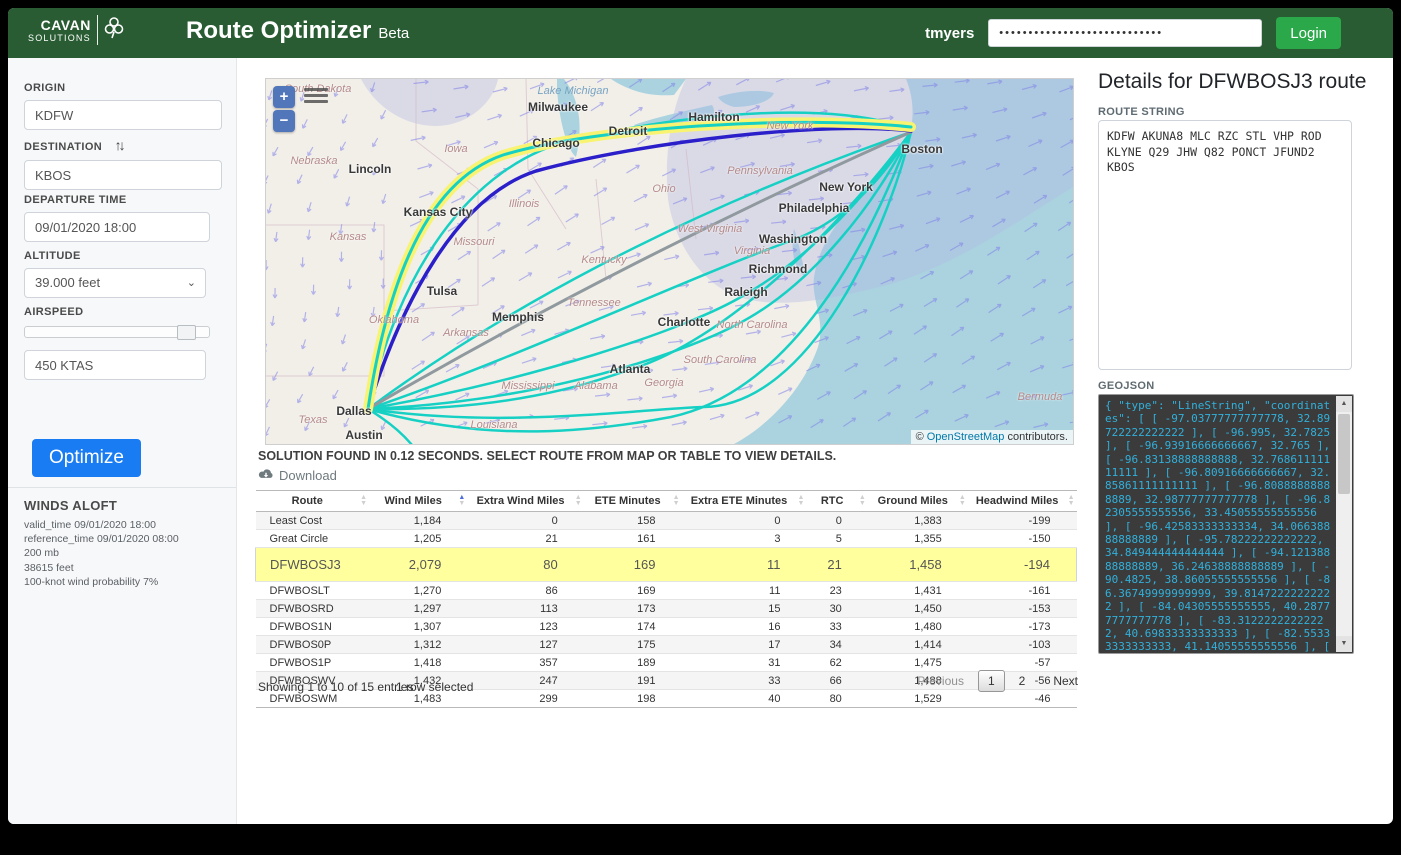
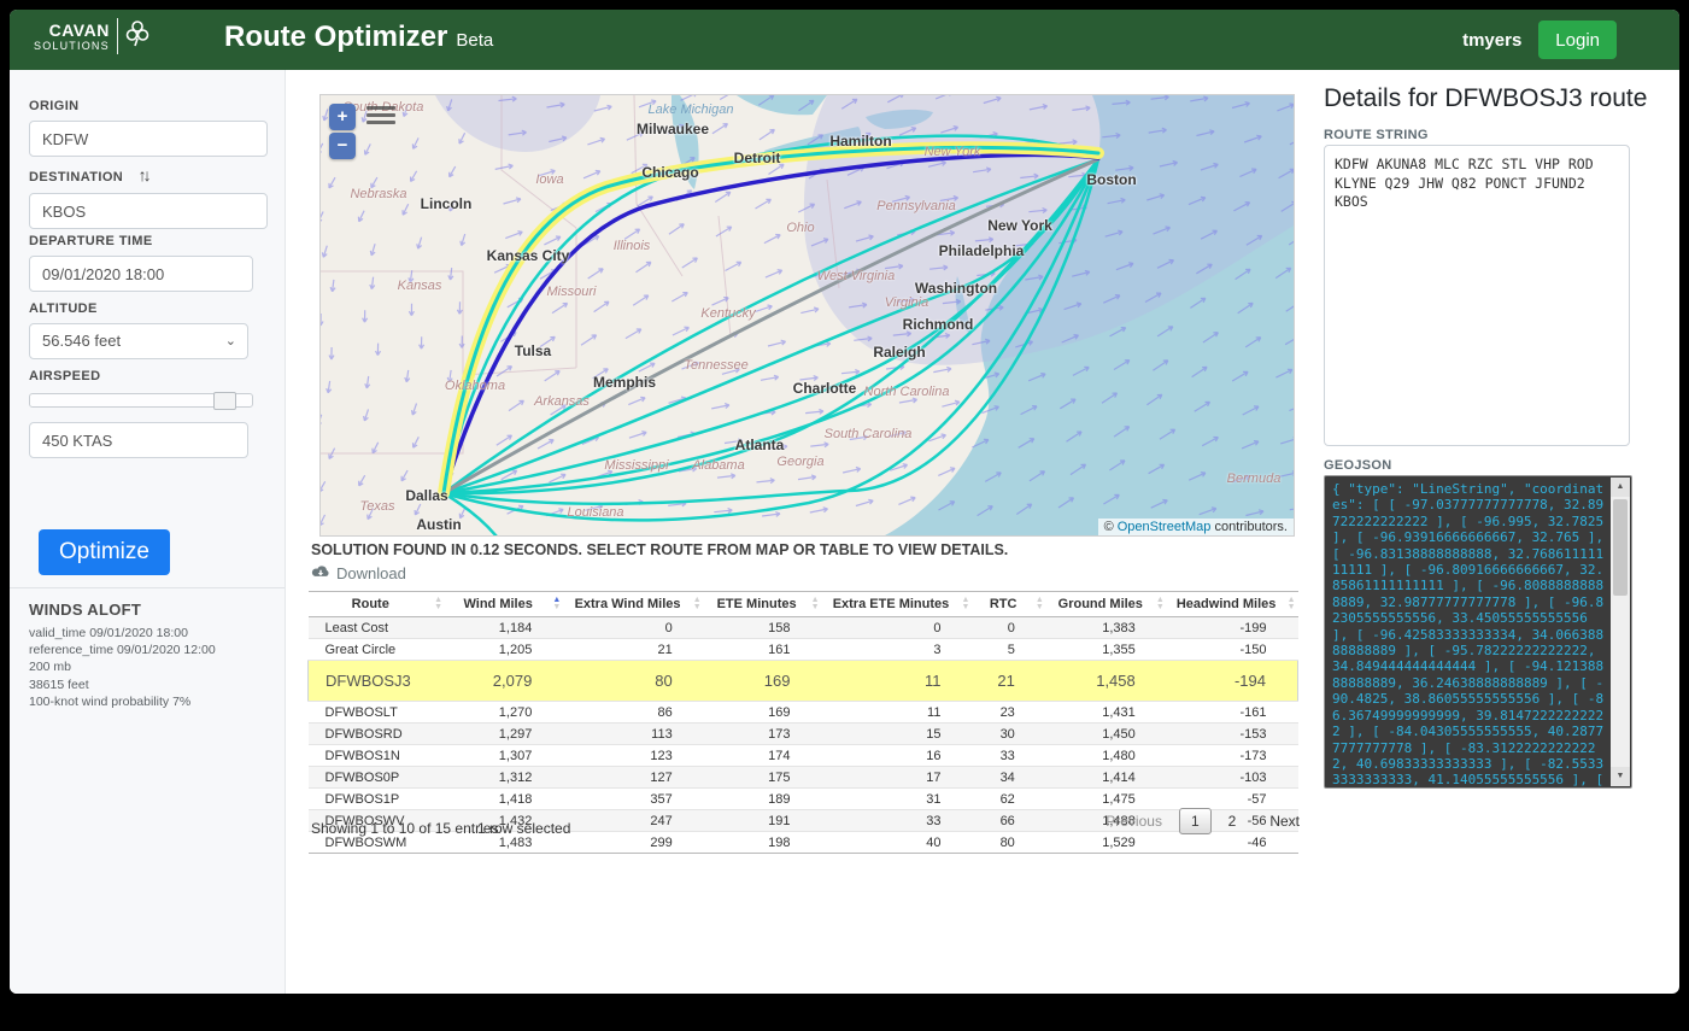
  CAVAN
  SOLUTIONS
  Route Optimizer Beta
  tmyers
- ••••••••••••••••••••••••••••
  Login
  ORIGIN
  KDFW
  DESTINATION ↑↓
  KBOS
  DEPARTURE TIME
  09/01/2020 18:00
  ALTITUDE
- 39.000 feet
+ 56.546 feet
  ⌄
  AIRSPEED
  450 KTAS
  Optimize
  WINDS ALOFT
  valid_time 09/01/2020 18:00
- reference_time 09/01/2020 08:00
+ reference_time 09/01/2020 12:00
  200 mb
  38615 feet
  100-knot wind probability 7%
  outh Dakota
  Nebraska
  Iowa
  Illinois
  Missouri
  Kansas
  Oklahoma
  Arkansas
  Texas
  Louisiana
  Mississippi
  Alabama
  Georgia
  Tennessee
  Kentucky
  Ohio
  Pennsylvania
  New York
  West Virginia
  Virginia
  North Carolina
  South Carolina
  Bermuda
  Lake Michigan
  Milwaukee
  Chicago
  Detroit
  Hamilton
  Lincoln
  Kansas City
  Tulsa
  Memphis
  Atlanta
  Raleigh
  Charlotte
  Richmond
  Washington
  Philadelphia
  New York
  Boston
  Austin
  Dallas
  +
  −
  © OpenStreetMap contributors.
  SOLUTION FOUND IN 0.12 SECONDS. SELECT ROUTE FROM MAP OR TABLE TO VIEW DETAILS.
  Download
  Route	Wind Miles	Extra Wind Miles	ETE Minutes	Extra ETE Minutes	RTC	Ground Miles	Headwind Miles
  Least Cost	1,184	0	158	0	0	1,383	-199
  Great Circle	1,205	21	161	3	5	1,355	-150
  DFWBOSJ3	2,079	80	169	11	21	1,458	-194
  DFWBOSLT	1,270	86	169	11	23	1,431	-161
  DFWBOSRD	1,297	113	173	15	30	1,450	-153
  DFWBOS1N	1,307	123	174	16	33	1,480	-173
  DFWBOS0P	1,312	127	175	17	34	1,414	-103
  DFWBOS1P	1,418	357	189	31	62	1,475	-57
  DFWBOSWV	1,432	247	191	33	66	1,488	-56
  DFWBOSWM	1,483	299	198	40	80	1,529	-46
  Showing 1 to 10 of 15 entries
  1 row selected
  Previous
  1 2
  Next
  Details for DFWBOSJ3 route
  ROUTE STRING
  GEOJSON
  { "type": "LineString", "coordinates": [ [ -97.03777777777778, 32.89722222222222 ], [ -96.995, 32.7825 ], [ -96.93916666666667, 32.765 ], [ -96.83138888888888, 32.76861111111111 ], [ -96.80916666666667, 32.85861111111111 ], [ -96.80888888888889, 32.98777777777778 ], [ -96.82305555555556, 33.45055555555556 ], [ -96.42583333333334, 34.06638888888889 ], [ -95.78222222222222, 34.849444444444444 ], [ -94.12138888888889, 36.24638888888889 ], [ -90.4825, 38.86055555555556 ], [ -86.36749999999999, 39.81472222222222 ], [ -84.04305555555555, 40.28777777777778 ], [ -83.31222222222222, 40.69833333333333 ], [ -82.55333333333333, 41.14055555555556 ], [
